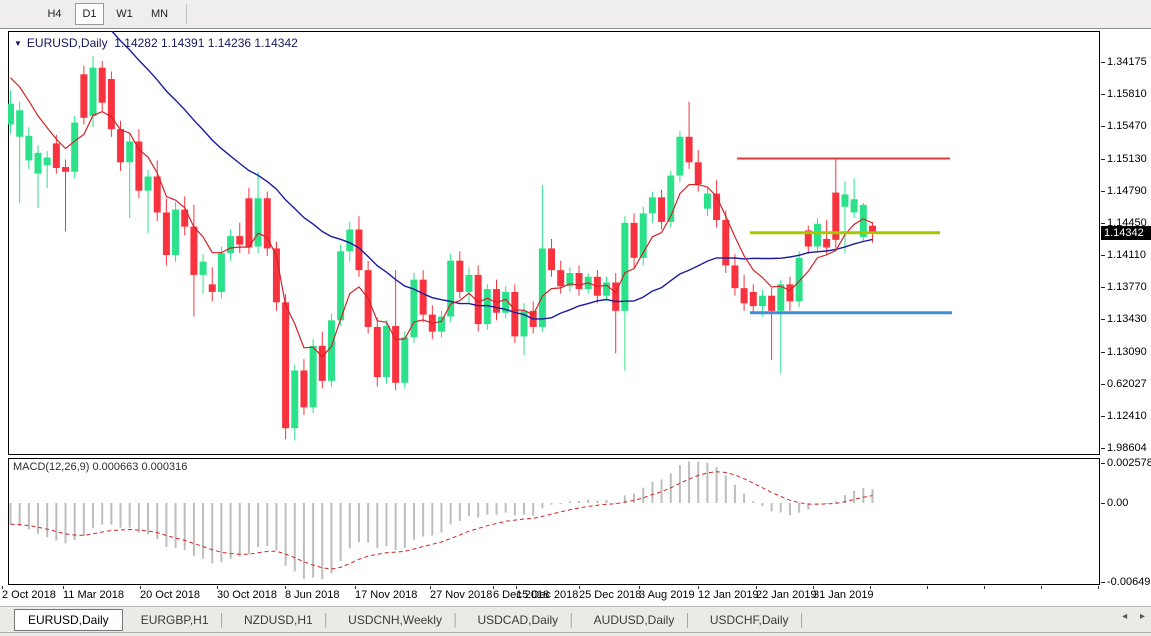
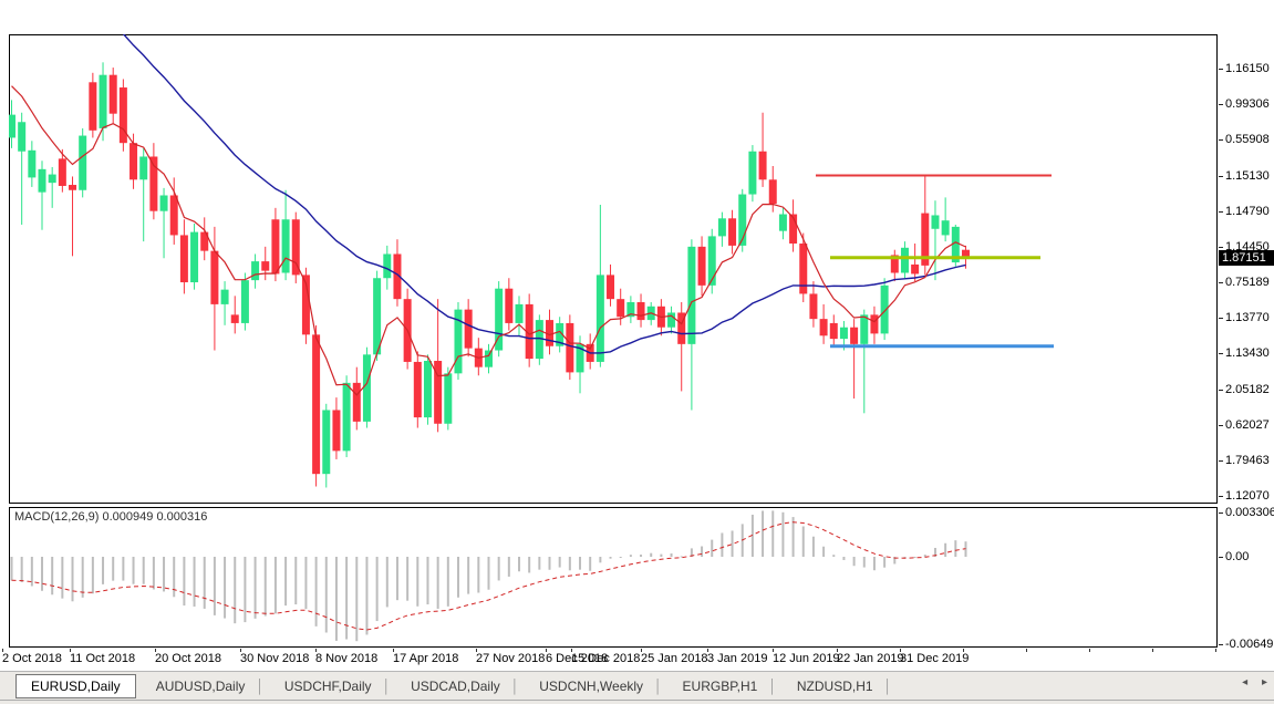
- H4
- D1
- W1
- MN
- ▼ EURUSD,Daily 1.14282 1.14391 1.14236 1.14342
- MACD(12,26,9) 0.000663 0.000316
+ MACD(12,26,9) 0.000949 0.000316
- 1.34175
+ 1.16150
- 1.15810
+ 0.99306
- 1.15470
+ 0.55908
  1.15130
  1.14790
  1.14450
- 1.14110
+ 0.75189
  1.13770
  1.13430
- 1.13090
+ 2.05182
  0.62027
- 1.12410
+ 1.79463
- 1.98604
+ 1.12070
- 0.002578
+ 0.003306
  0.00
  -0.00649
- 1.14342
+ 1.87151
  2 Oct 2018
- 11 Mar 2018
+ 11 Oct 2018
  20 Oct 2018
- 30 Oct 2018
+ 30 Nov 2018
- 8 Jun 2018
+ 8 Nov 2018
- 17 Nov 2018
+ 17 Apr 2018
  27 Nov 2018
  6 Dec 2018
  15 Dec 2018
- 25 Dec 2018
+ 25 Jan 2018
- 3 Aug 2019
+ 3 Jan 2019
- 12 Jan 2019
+ 12 Jun 2019
  22 Jan 2019
- 31 Jan 2019
+ 31 Dec 2019
  EURUSD,Daily
- EURGBP,H1
+ AUDUSD,Daily
  │
- NZDUSD,H1
+ USDCHF,Daily
  │
- USDCNH,Weekly
+ USDCAD,Daily
  │
- USDCAD,Daily
+ USDCNH,Weekly
  │
- AUDUSD,Daily
+ EURGBP,H1
  │
- USDCHF,Daily
+ NZDUSD,H1
  │
  ◂ ▸
